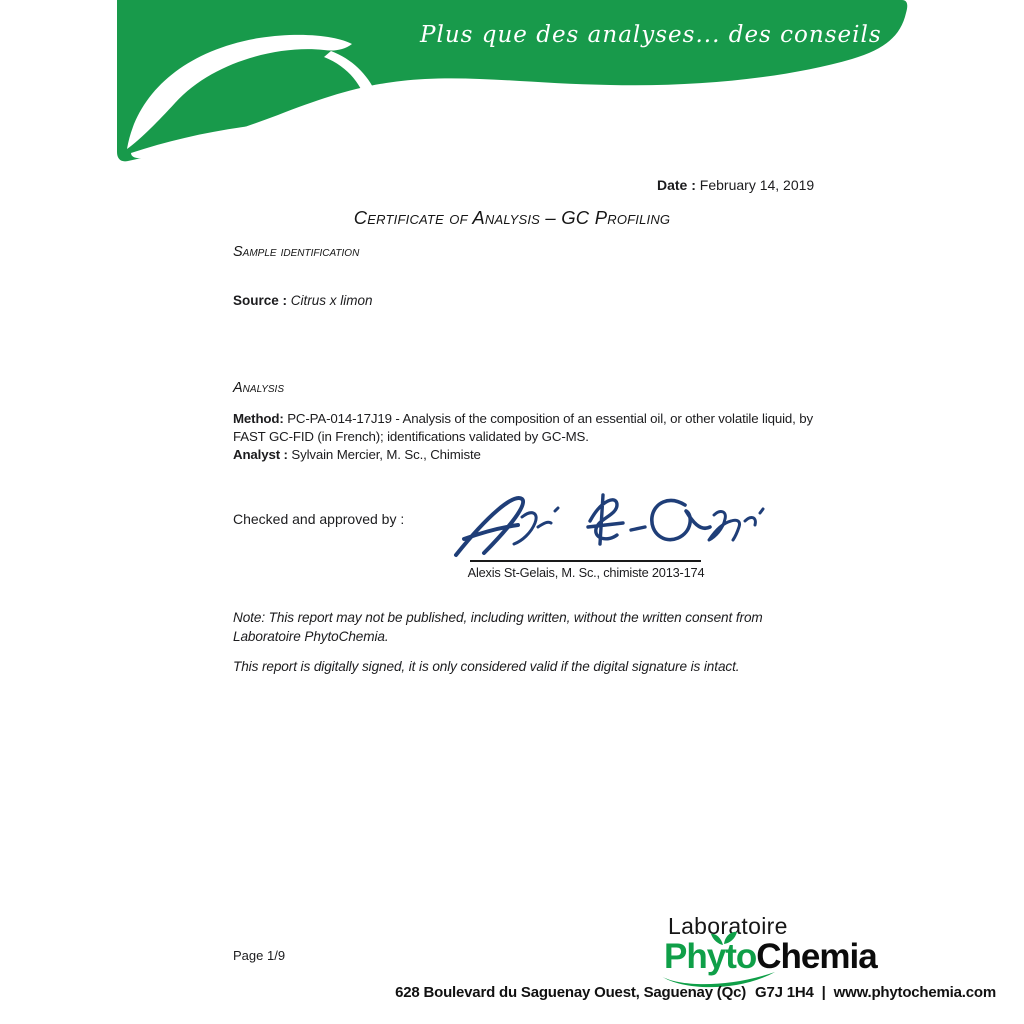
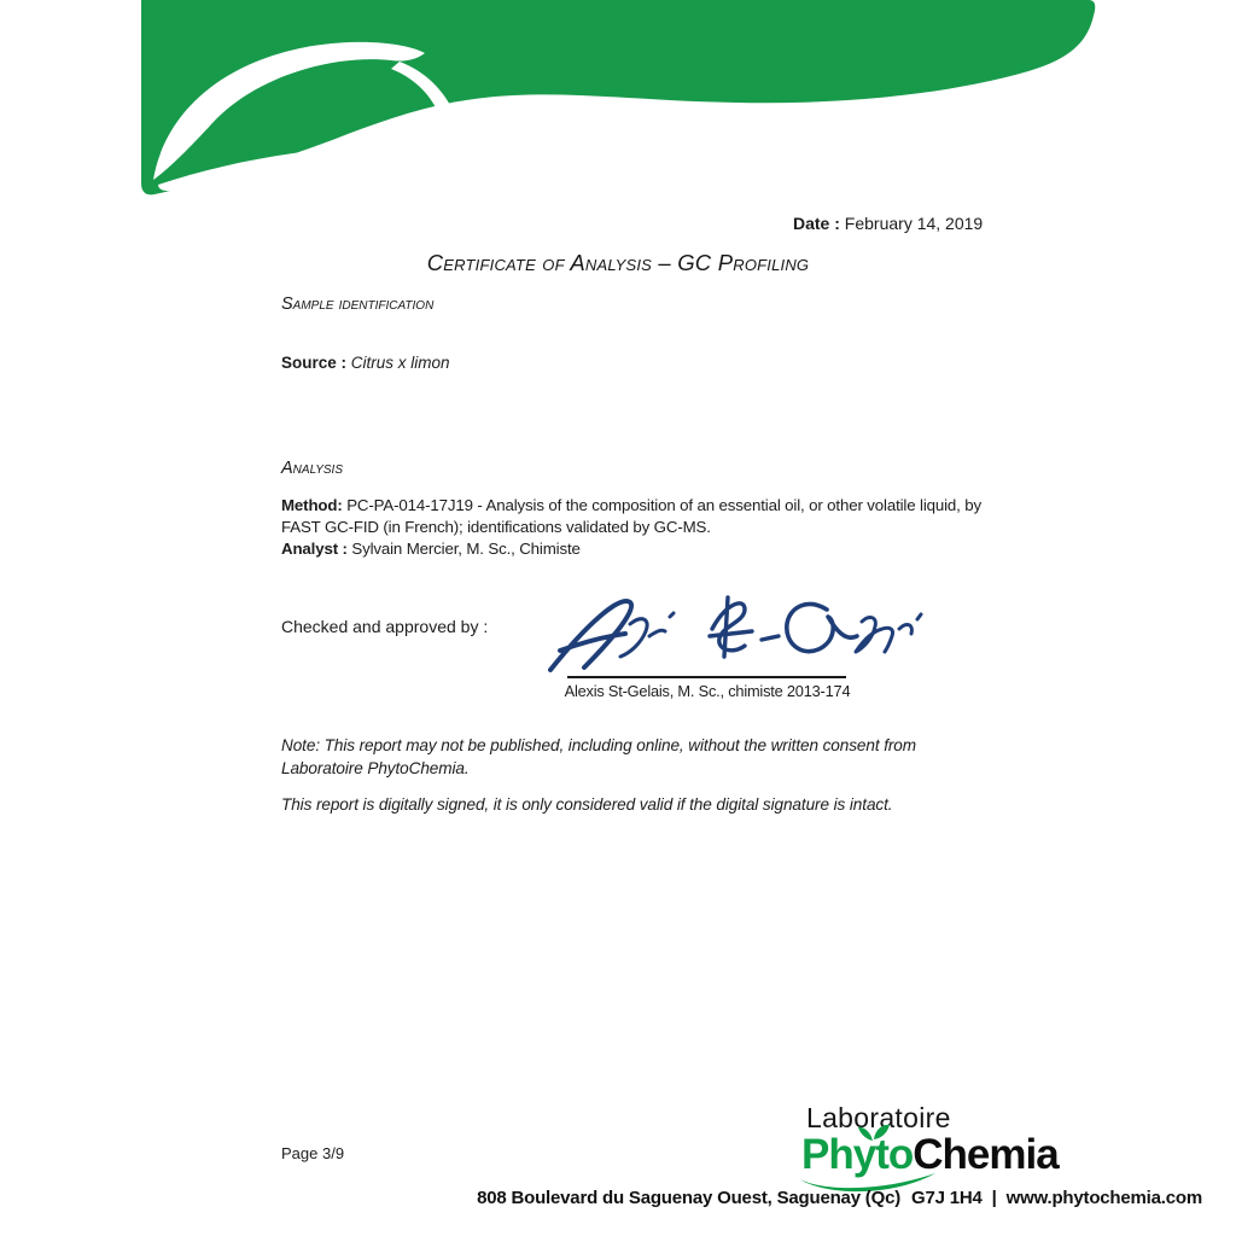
- Plus que des analyses... des conseils
  Date : February 14, 2019
  Certificate of Analysis – GC Profiling
  Sample identification
  Source : Citrus x limon
  Analysis
  Method: PC-PA-014-17J19 - Analysis of the composition of an essential oil, or other volatile liquid, by FAST GC-FID (in French); identifications validated by GC-MS.
  Analyst : Sylvain Mercier, M. Sc., Chimiste
  Checked and approved by :
  Alexis St-Gelais, M. Sc., chimiste 2013-174
- Note: This report may not be published, including written, without the written consent from Laboratoire PhytoChemia.
+ Note: This report may not be published, including online, without the written consent from Laboratoire PhytoChemia.
  This report is digitally signed, it is only considered valid if the digital signature is intact.
- Page 1/9
+ Page 3/9
  Laboratoire
  PhytoChemia
- 628 Boulevard du Saguenay Ouest, Saguenay (Qc) G7J 1H4 | www.phytochemia.com
+ 808 Boulevard du Saguenay Ouest, Saguenay (Qc) G7J 1H4 | www.phytochemia.com
